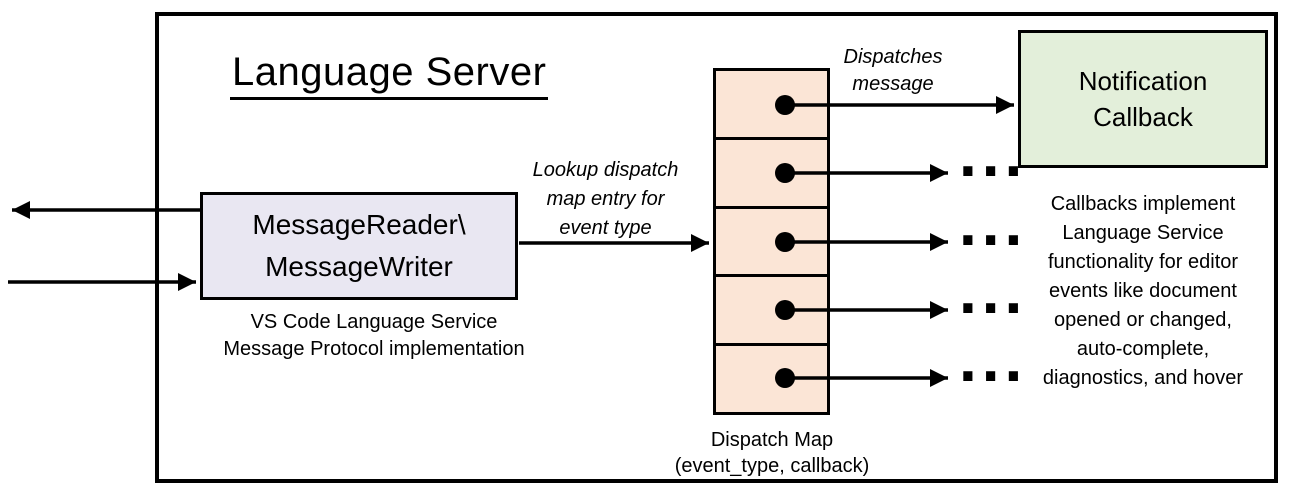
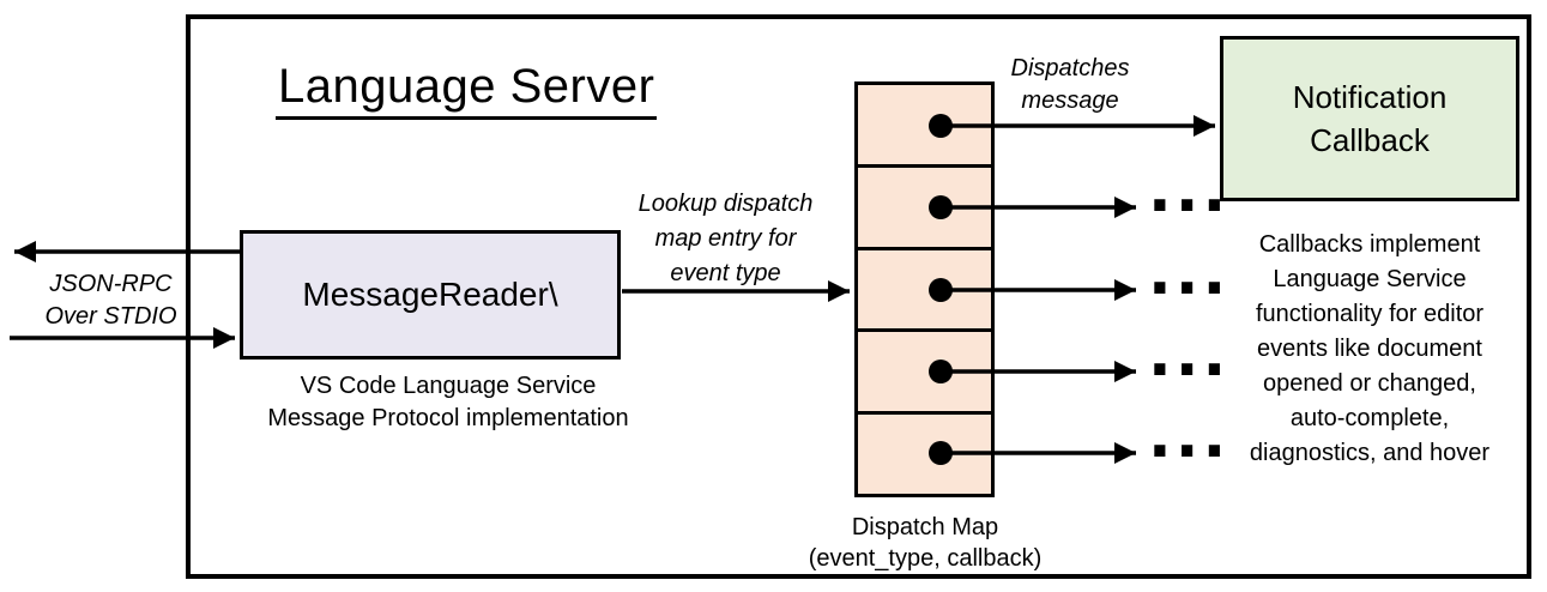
  Language Server
  MessageReader\
- MessageWriter
  VS Code Language Service
  Message Protocol implementation
+ JSON-RPC
+ Over STDIO
  Lookup dispatch
  map entry for
  event type
  Dispatch Map
  (event_type, callback)
  Dispatches
  message
  Notification
  Callback
  Callbacks implement
  Language Service
  functionality for editor
  events like document
  opened or changed,
  auto-complete,
  diagnostics, and hover
  ...
  ...
  ...
  ...
